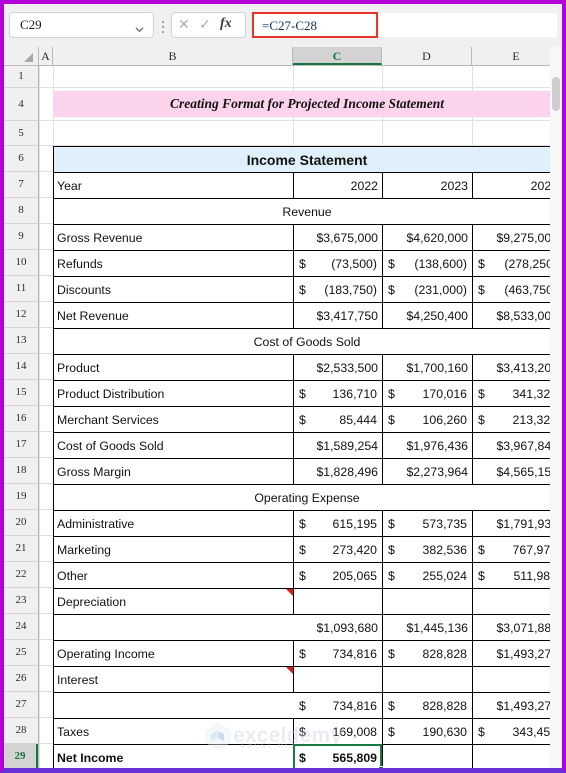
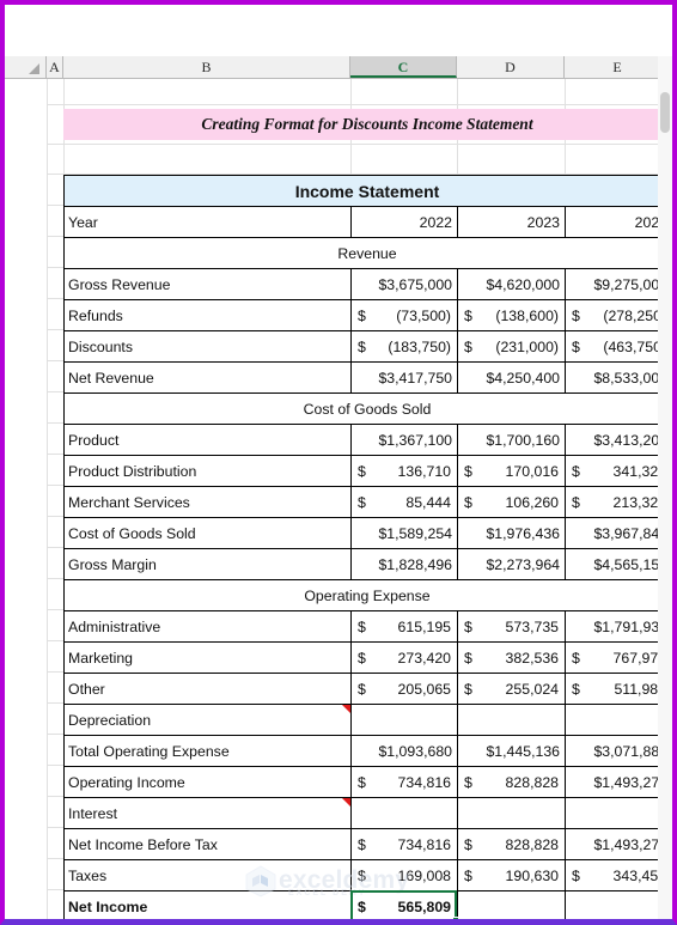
- C29
- ✕
- ✓
- fx
- =C27-C28
  A
  B
  C
  D
  E
- 1
- 4
- 5
- 6
- 7
- 8
- 9
- 10
- 11
- 12
- 13
- 14
- 15
- 16
- 17
- 18
- 19
- 20
- 21
- 22
- 23
- 24
- 25
- 26
- 27
- 28
- 29
- Creating Format for Projected Income Statement
+ Creating Format for Discounts Income Statement
  Income Statement
  Year
  2022
  2023
  202
  Revenue
  Gross Revenue
  $3,675,000
  $4,620,000
  $9,275,00
  Refunds
  $
  (73,500)
  $
  (138,600)
  $
  (278,25
  Discounts
  $
  (183,750)
  $
  (231,000)
  $
  (463,75
  Net Revenue
  $3,417,750
  $4,250,400
  $8,533,00
  Cost of Goods Sold
  Product
- $2,533,500
+ $1,367,100
  $1,700,160
  $3,413,20
  Product Distribution
  $
  136,710
  $
  170,016
  $
  341,32
  Merchant Services
  $
  85,444
  $
  106,260
  $
  213,32
  Cost of Goods Sold
  $1,589,254
  $1,976,436
  $3,967,84
  Gross Margin
  $1,828,496
  $2,273,964
  $4,565,15
  Operating Expense
  Administrative
  $
  615,195
  $
  573,735
  $1,791,93
  Marketing
  $
  273,420
  $
  382,536
  $
  767,97
  Other
  $
  205,065
  $
  255,024
  $
  511,98
  Depreciation
+ Total Operating Expense
  $1,093,680
  $1,445,136
  $3,071,88
  Operating Income
  $
  734,816
  $
  828,828
  $1,493,27
  Interest
+ Net Income Before Tax
  $
  734,816
  $
  828,828
  $1,493,27
  Taxes
  $
  169,008
  $
  190,630
  $
  343,45
  Net Income
  $
  565,809
  exceldemy
